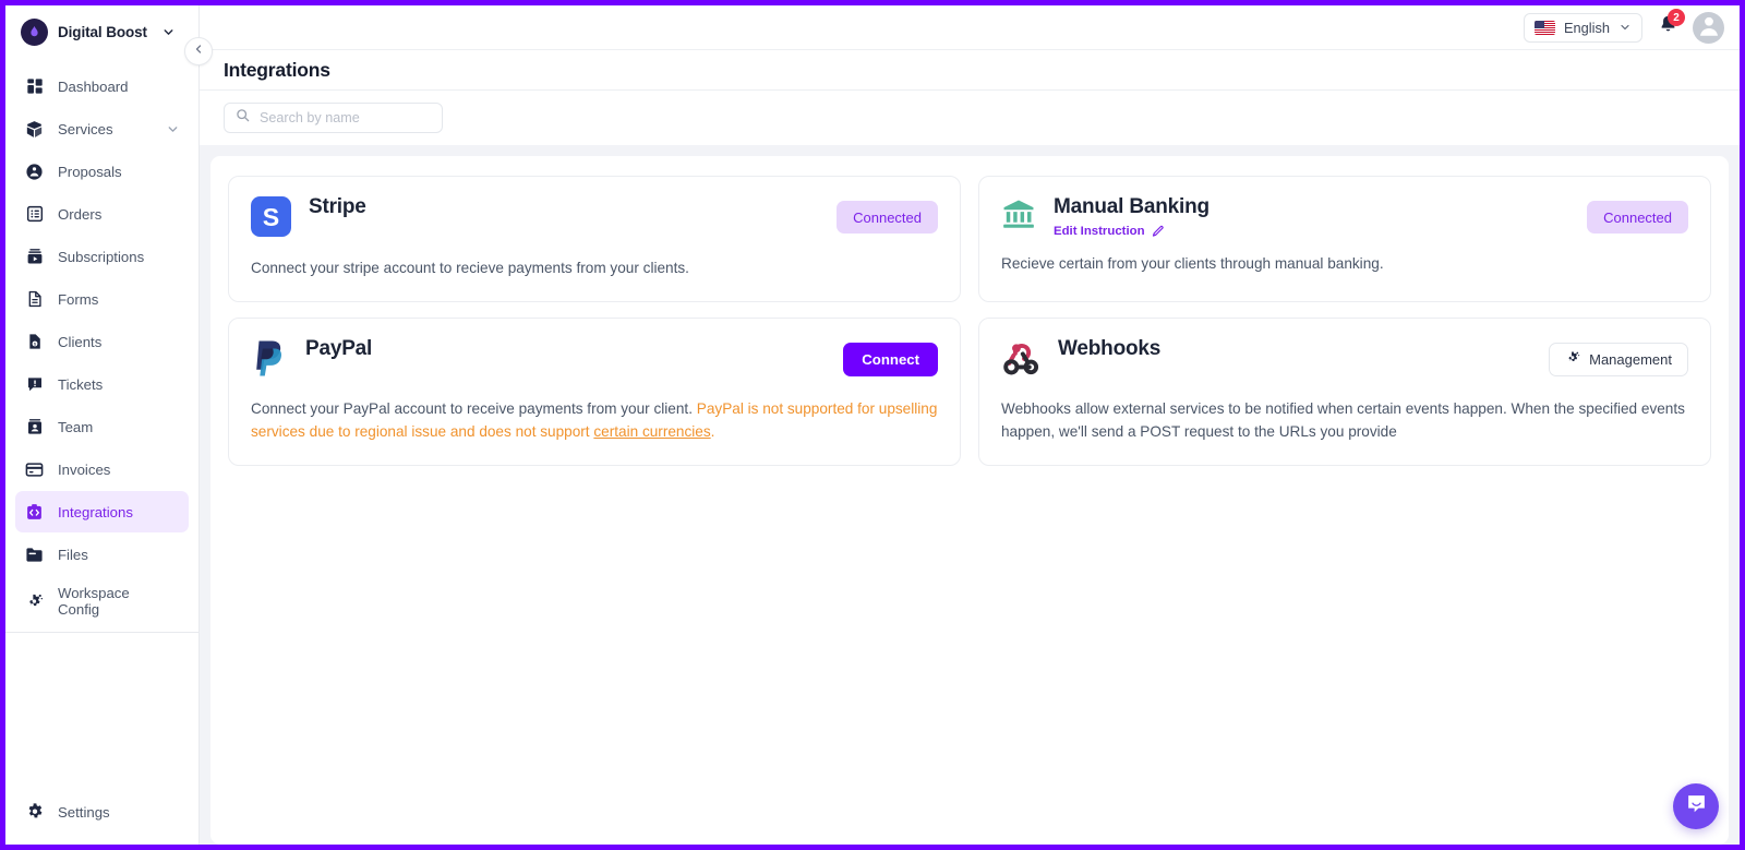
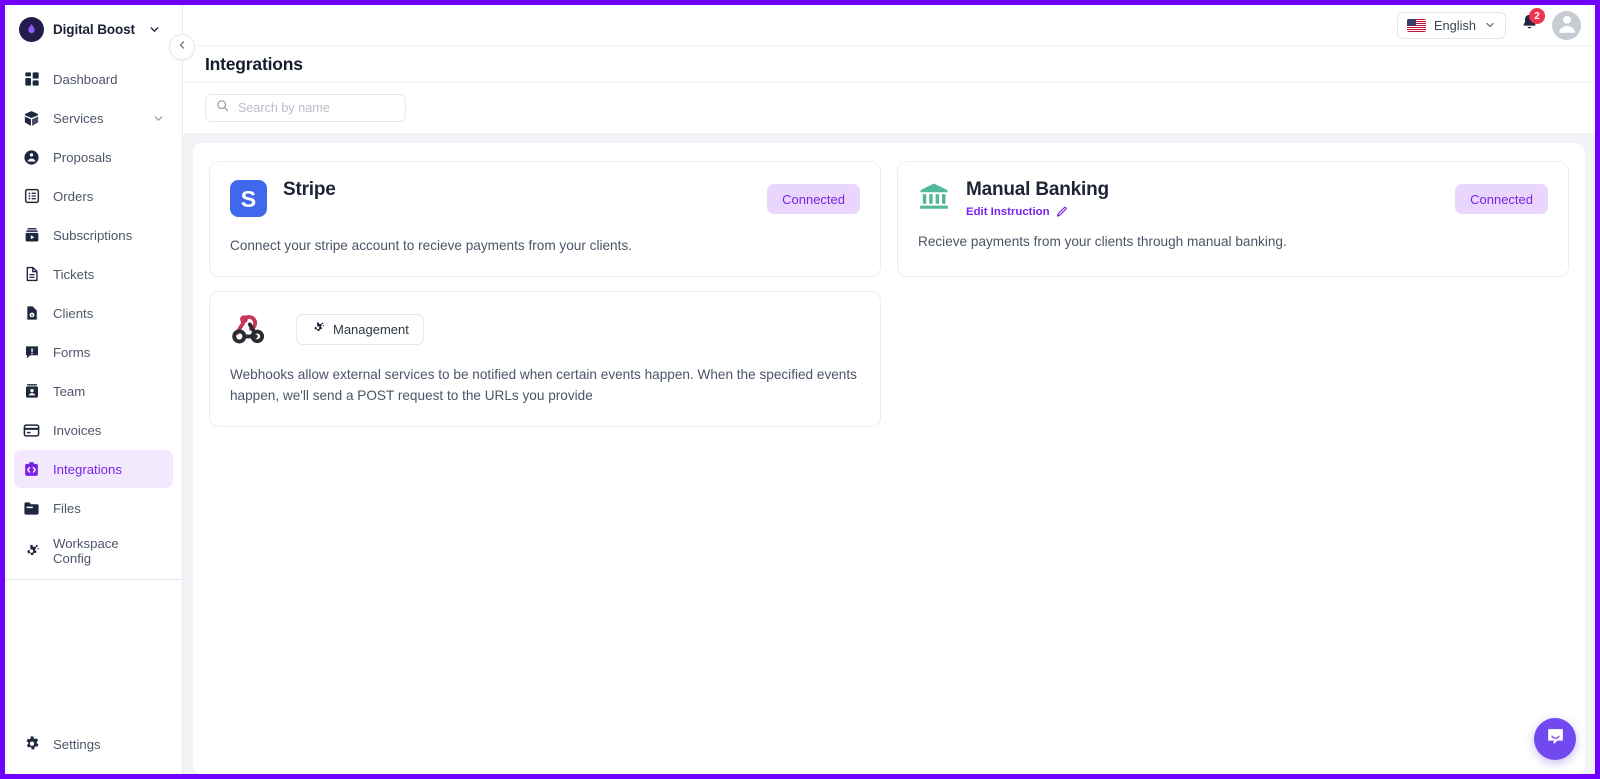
  Digital Boost
  Dashboard
  Services
  Proposals
  Orders
  Subscriptions
- Forms
+ Tickets
  Clients
- Tickets
+ Forms
  Team
  Invoices
  Integrations
  Files
  Workspace
  Config
  Settings
  English
  2
  Integrations
  Search by name
  S
  Stripe
  Connected
  Connect your stripe account to recieve payments from your clients.
  Manual Banking
  Edit Instruction
  Connected
- Recieve certain from your clients through manual banking.
+ Recieve payments from your clients through manual banking.
- PayPal
- Connect
- Connect your PayPal account to receive payments from your client. PayPal is not supported for upselling services due to regional issue and does not support certain currencies.
- Webhooks
  Management
  Webhooks allow external services to be notified when certain events happen. When the specified events happen, we'll send a POST request to the URLs you provide
